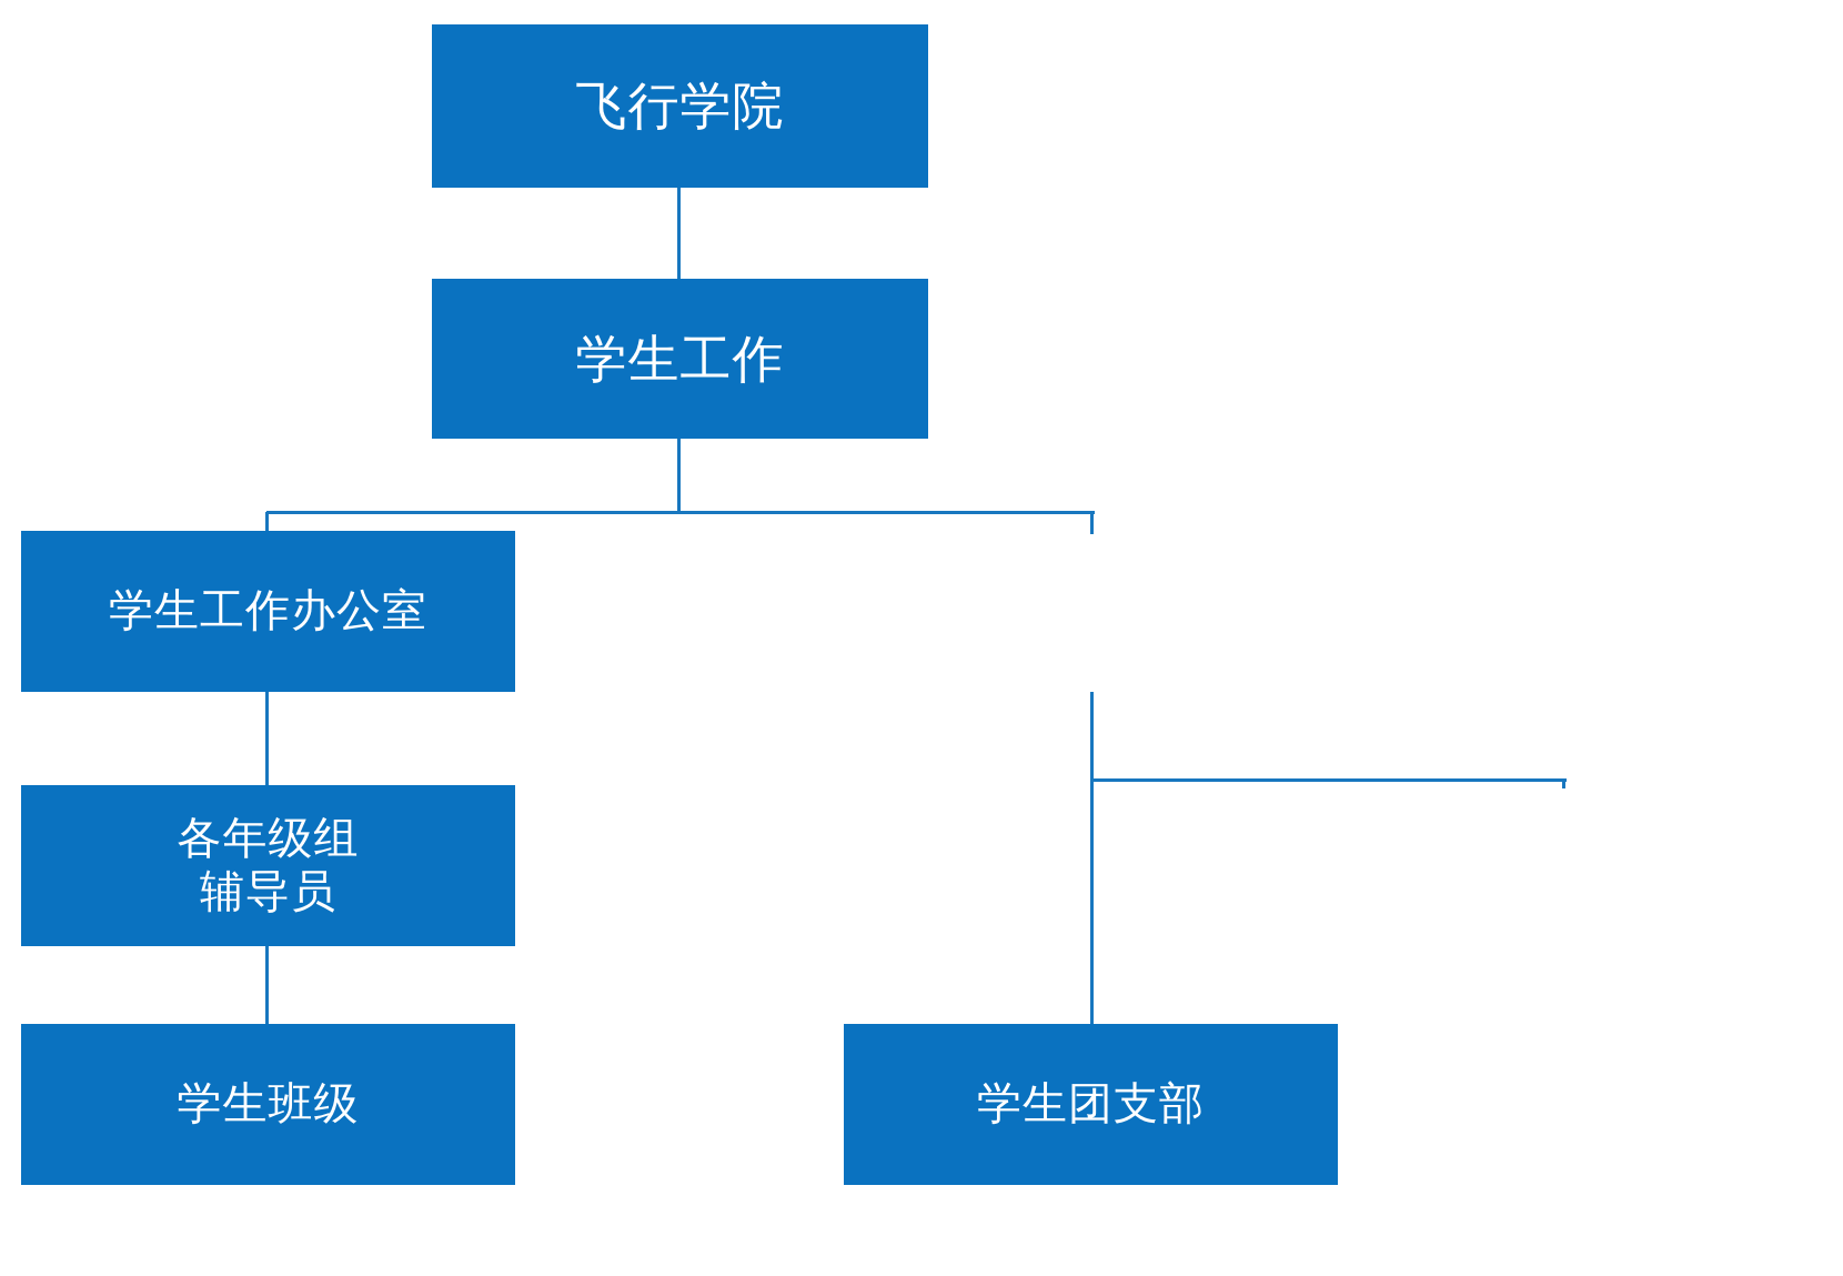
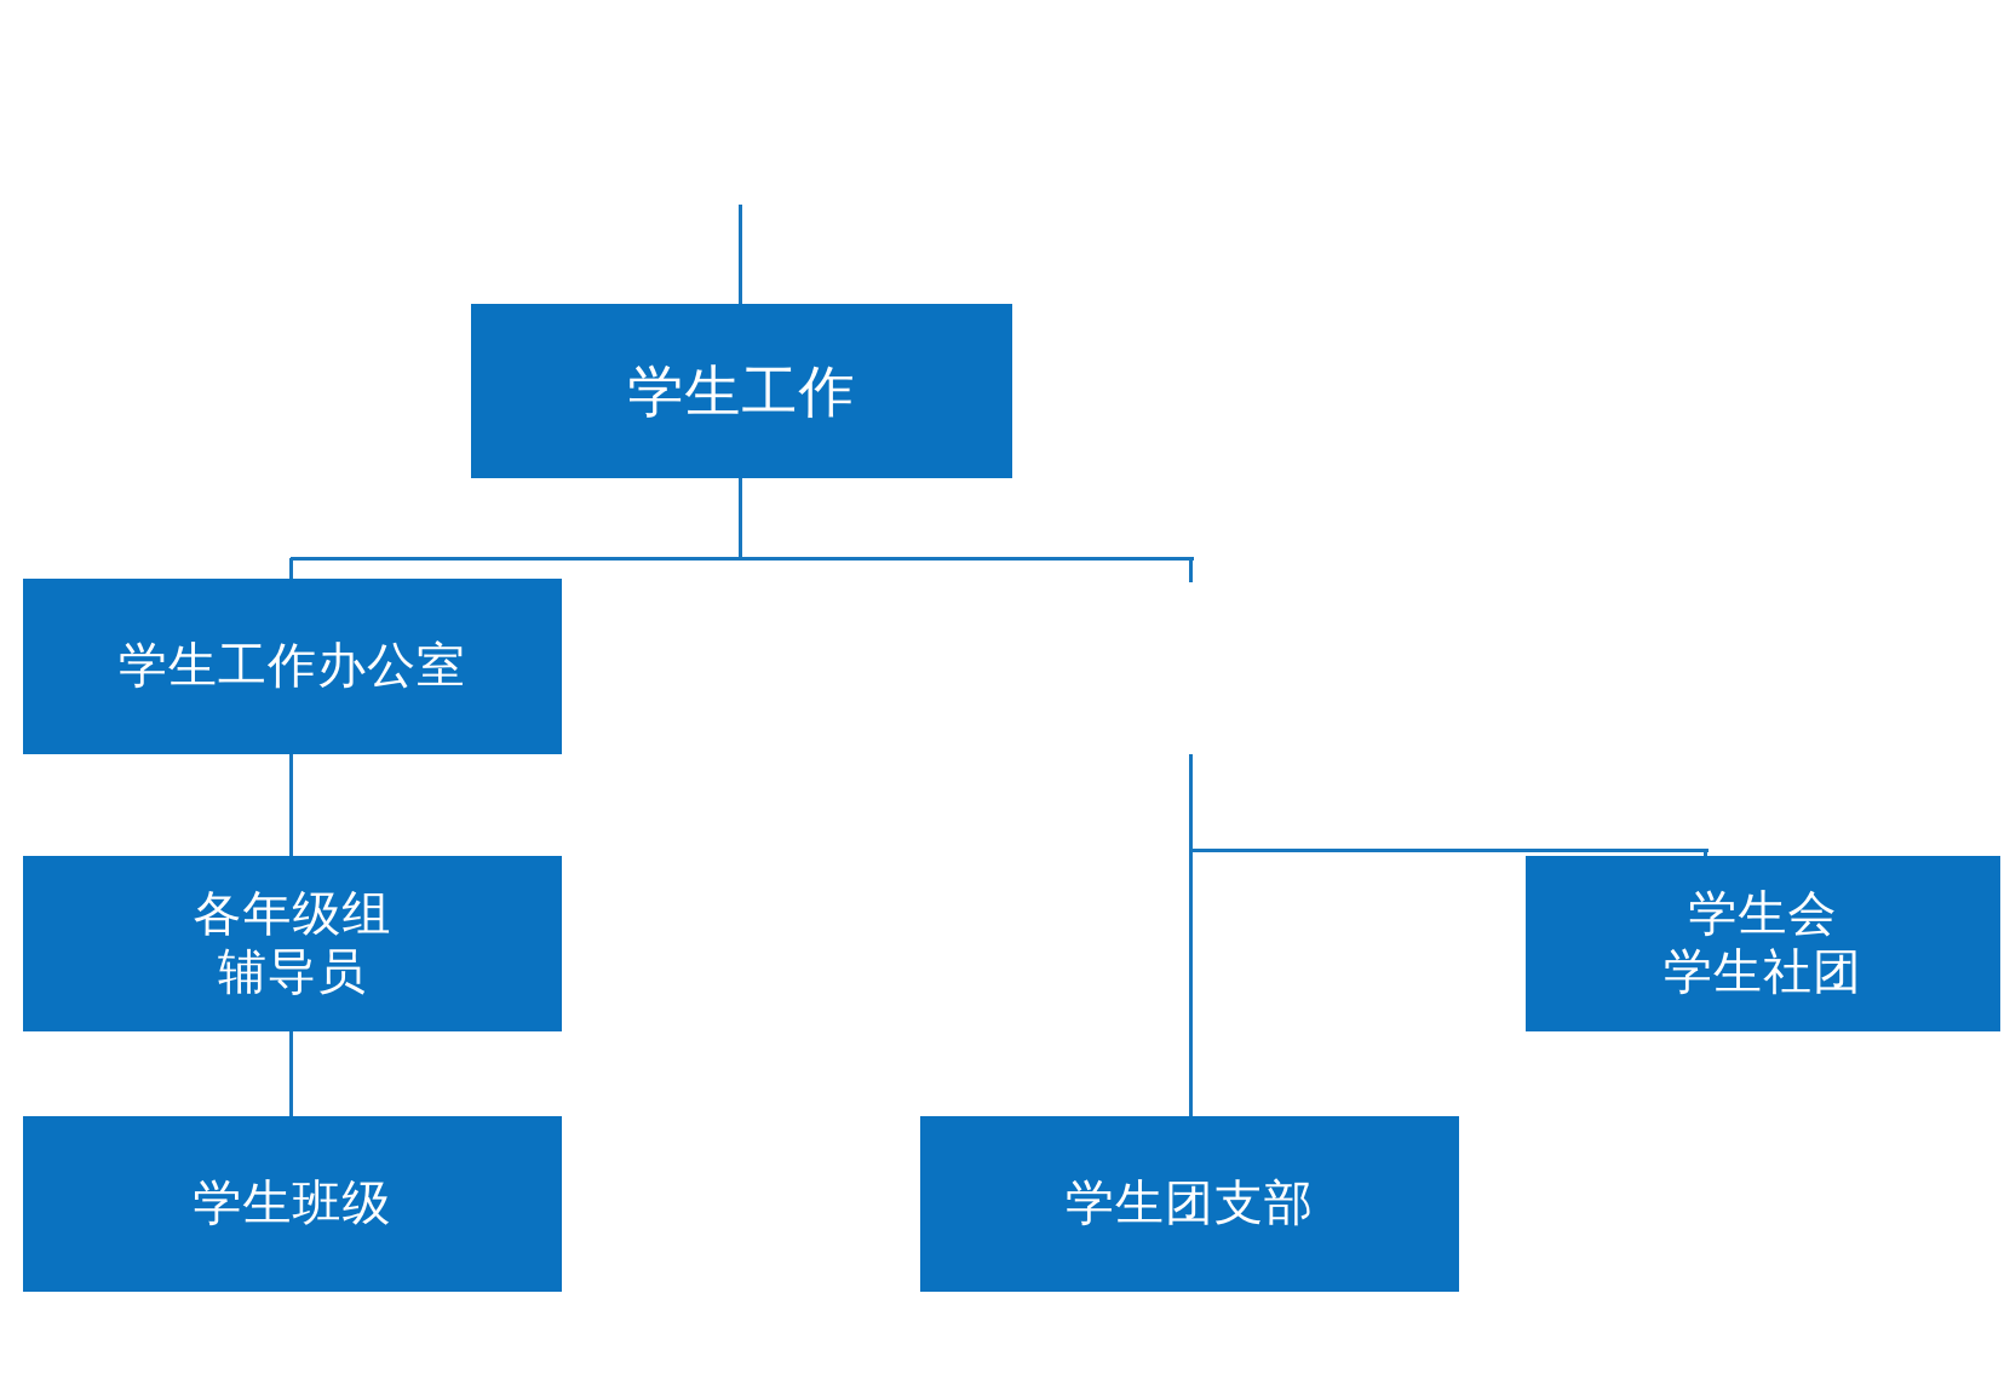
- 飞行学院
  学生工作
  学生工作办公室
  各年级组
  辅导员
+ 学生会
+ 学生社团
  学生班级
  学生团支部
